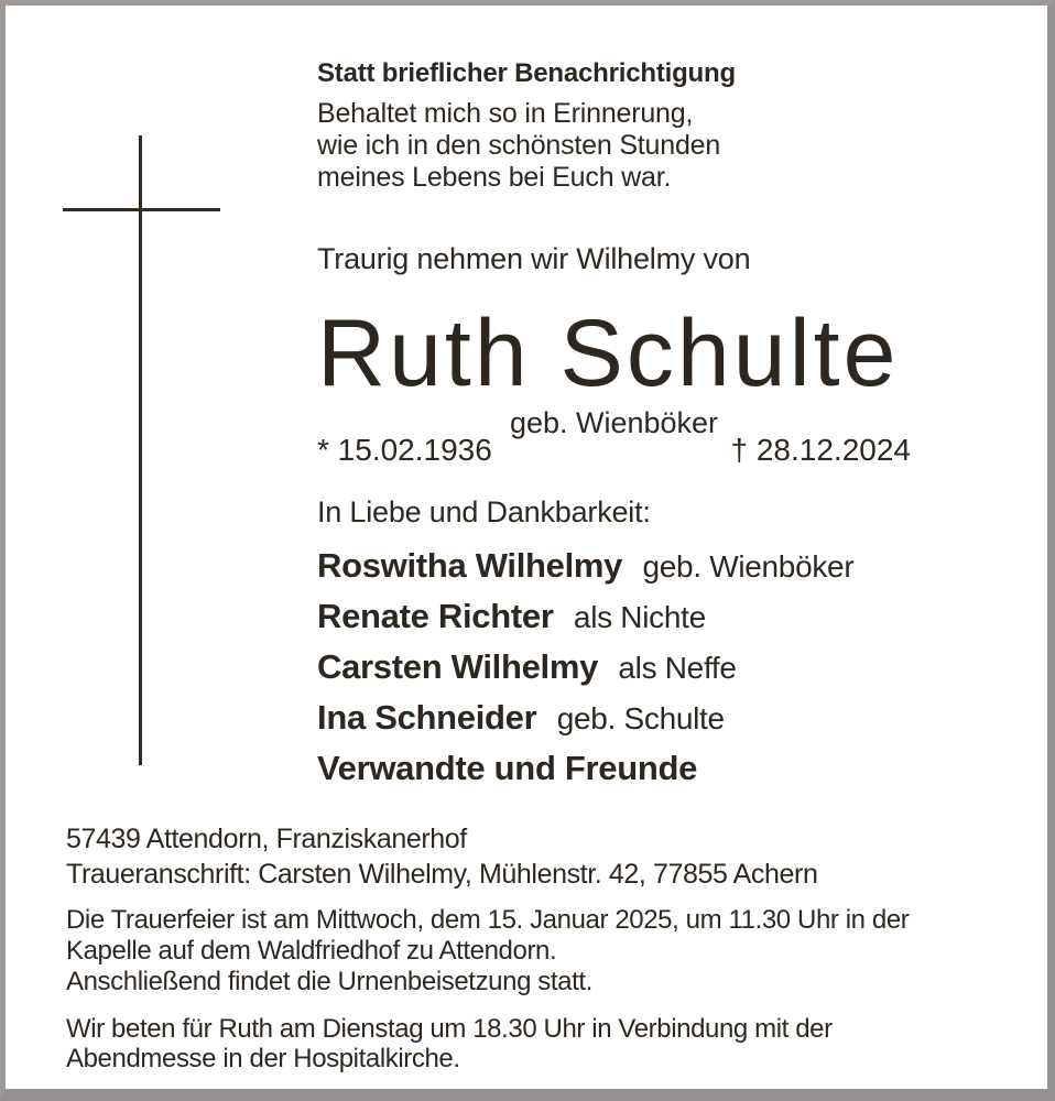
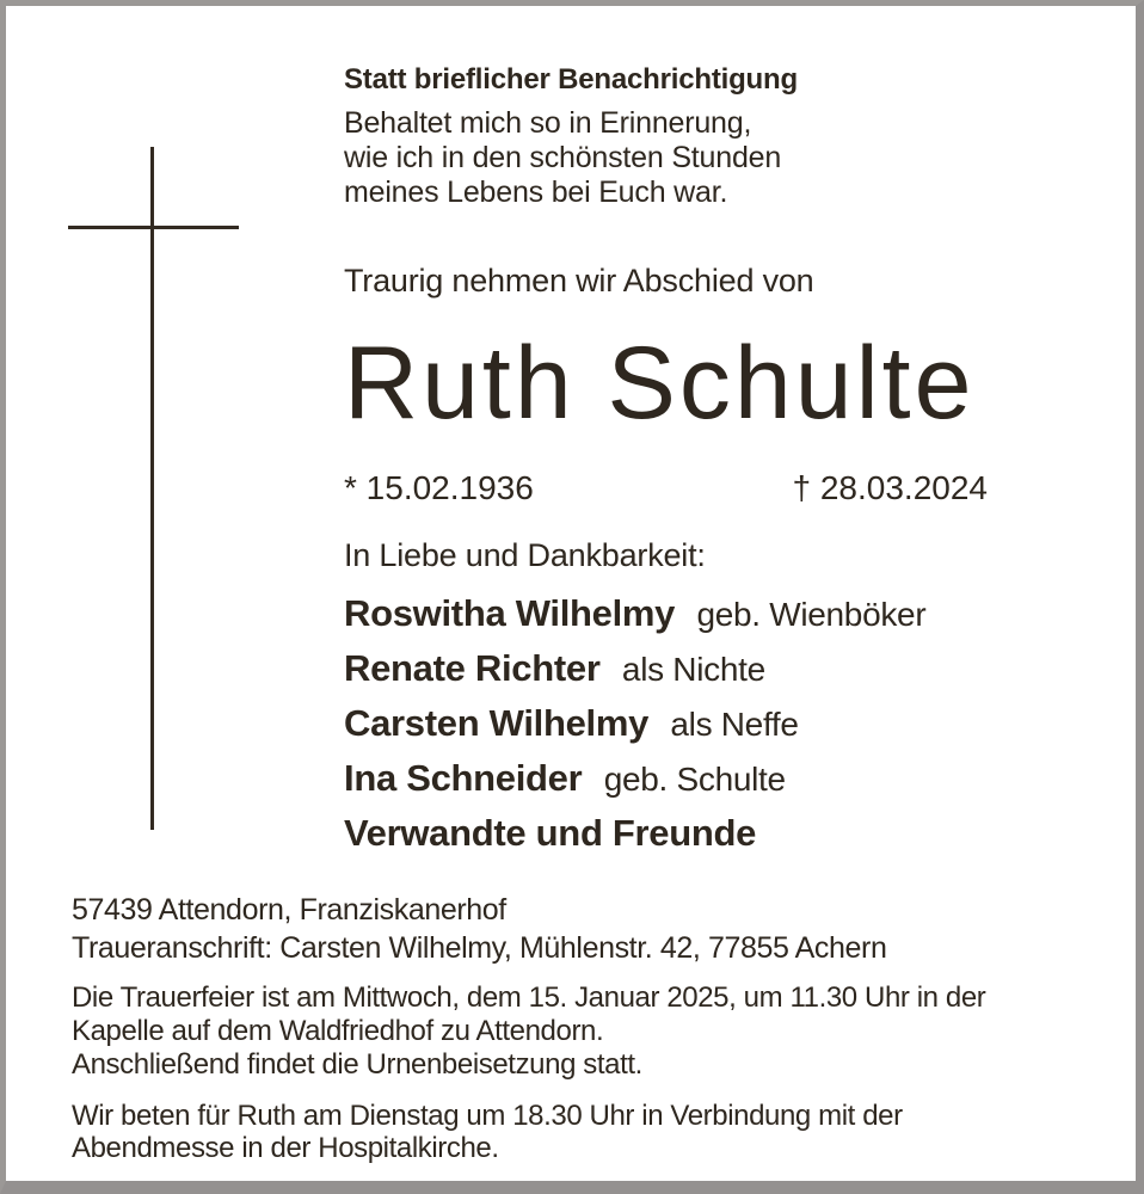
  Statt brieflicher Benachrichtigung
  Behaltet mich so in Erinnerung,
  wie ich in den schönsten Stunden
  meines Lebens bei Euch war.
- Traurig nehmen wir Wilhelmy von
+ Traurig nehmen wir Abschied von
  Ruth Schulte
- geb. Wienböker
  * 15.02.1936
- † 28.12.2024
+ † 28.03.2024
  In Liebe und Dankbarkeit:
  Roswitha Wilhelmy geb. Wienböker
  Renate Richter als Nichte
  Carsten Wilhelmy als Neffe
  Ina Schneider geb. Schulte
  Verwandte und Freunde
  57439 Attendorn, Franziskanerhof
  Traueranschrift: Carsten Wilhelmy, Mühlenstr. 42, 77855 Achern
  Die Trauerfeier ist am Mittwoch, dem 15. Januar 2025, um 11.30 Uhr in der
  Kapelle auf dem Waldfriedhof zu Attendorn.
  Anschließend findet die Urnenbeisetzung statt.
  Wir beten für Ruth am Dienstag um 18.30 Uhr in Verbindung mit der
  Abendmesse in der Hospitalkirche.
